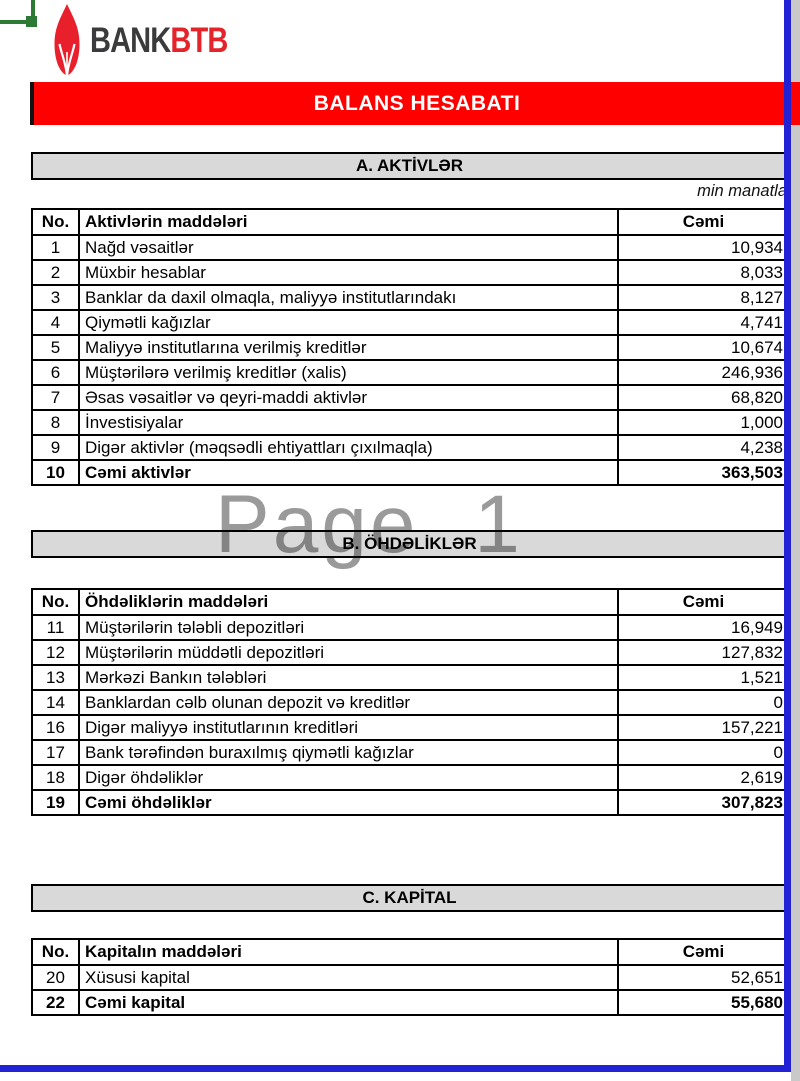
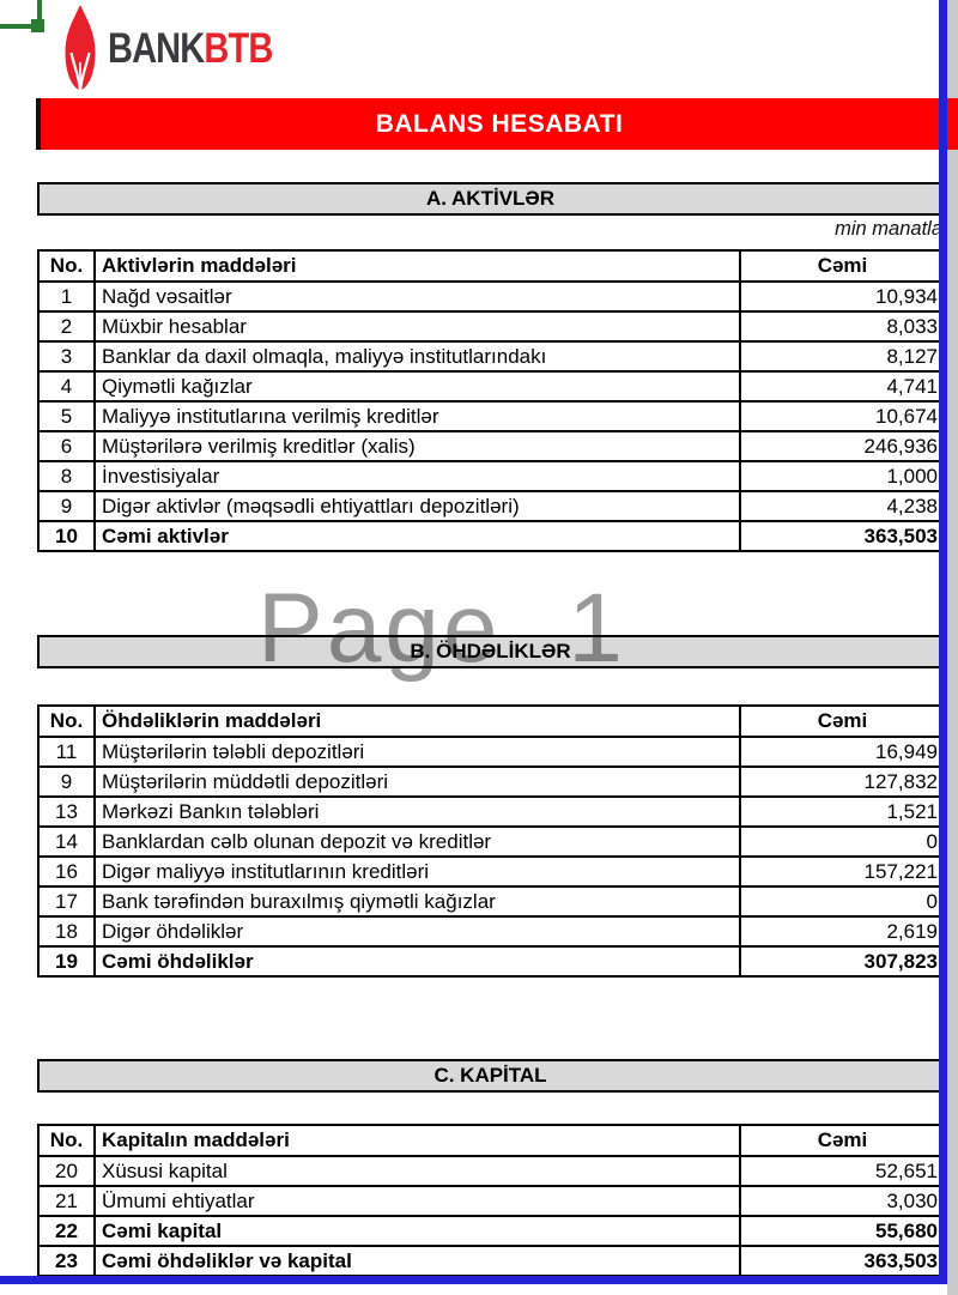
  BANKBTB
  BALANS HESABATI
  A. AKTİVLƏR
  min manatla
  No.	Aktivlərin maddələri	Cəmi
  1	Nağd vəsaitlər	10,934
  2	Müxbir hesablar	8,033
  3	Banklar da daxil olmaqla, maliyyə institutlarındakı	8,127
  4	Qiymətli kağızlar	4,741
  5	Maliyyə institutlarına verilmiş kreditlər	10,674
  6	Müştərilərə verilmiş kreditlər (xalis)	246,936
- 7	Əsas vəsaitlər və qeyri-maddi aktivlər	68,820
  8	İnvestisiyalar	1,000
- 9	Digər aktivlər (məqsədli ehtiyattları çıxılmaqla)	4,238
+ 9	Digər aktivlər (məqsədli ehtiyattları depozitləri)	4,238
  10	Cəmi aktivlər	363,503
  B. ÖHDƏLİKLƏR
  No.	Öhdəliklərin maddələri	Cəmi
  11	Müştərilərin tələbli depozitləri	16,949
- 12	Müştərilərin müddətli depozitləri	127,832
+ 9	Müştərilərin müddətli depozitləri	127,832
  13	Mərkəzi Bankın tələbləri	1,521
  14	Banklardan cəlb olunan depozit və kreditlər	0
  16	Digər maliyyə institutlarının kreditləri	157,221
  17	Bank tərəfindən buraxılmış qiymətli kağızlar	0
  18	Digər öhdəliklər	2,619
  19	Cəmi öhdəliklər	307,823
  C. KAPİTAL
  No.	Kapitalın maddələri	Cəmi
  20	Xüsusi kapital	52,651
+ 21	Ümumi ehtiyatlar	3,030
  22	Cəmi kapital	55,680
+ 23	Cəmi öhdəliklər və kapital	363,503
  Page 1
